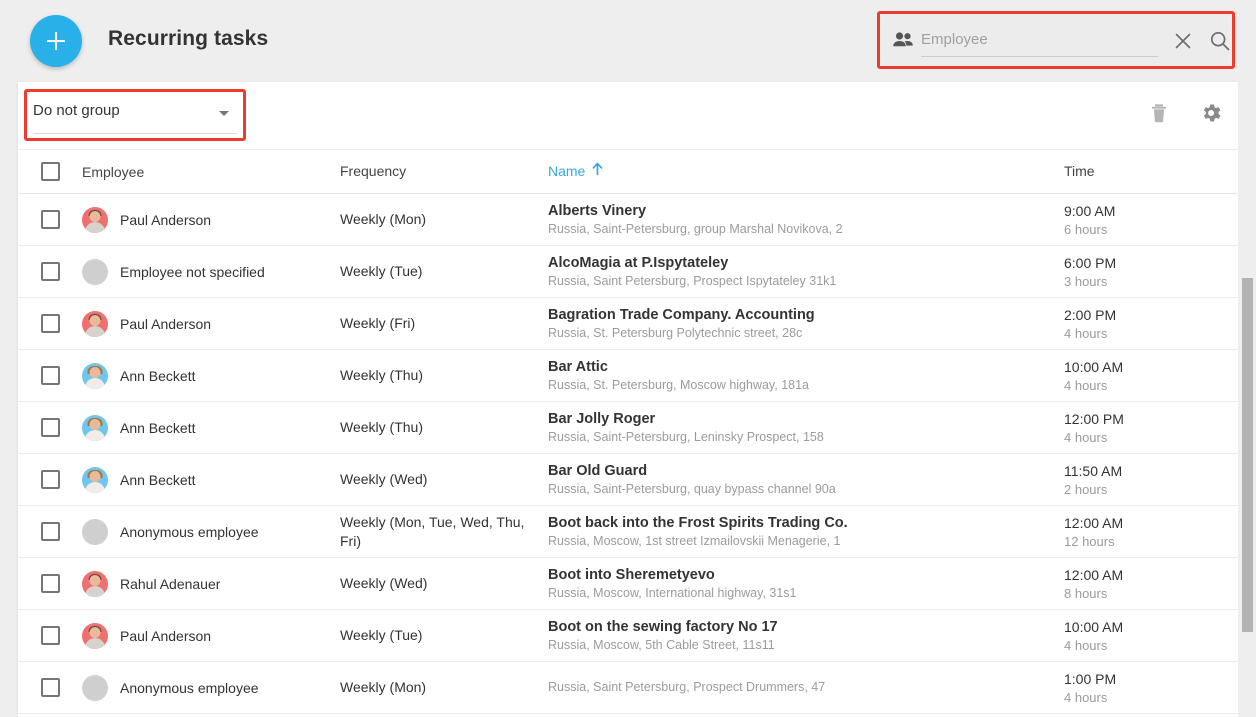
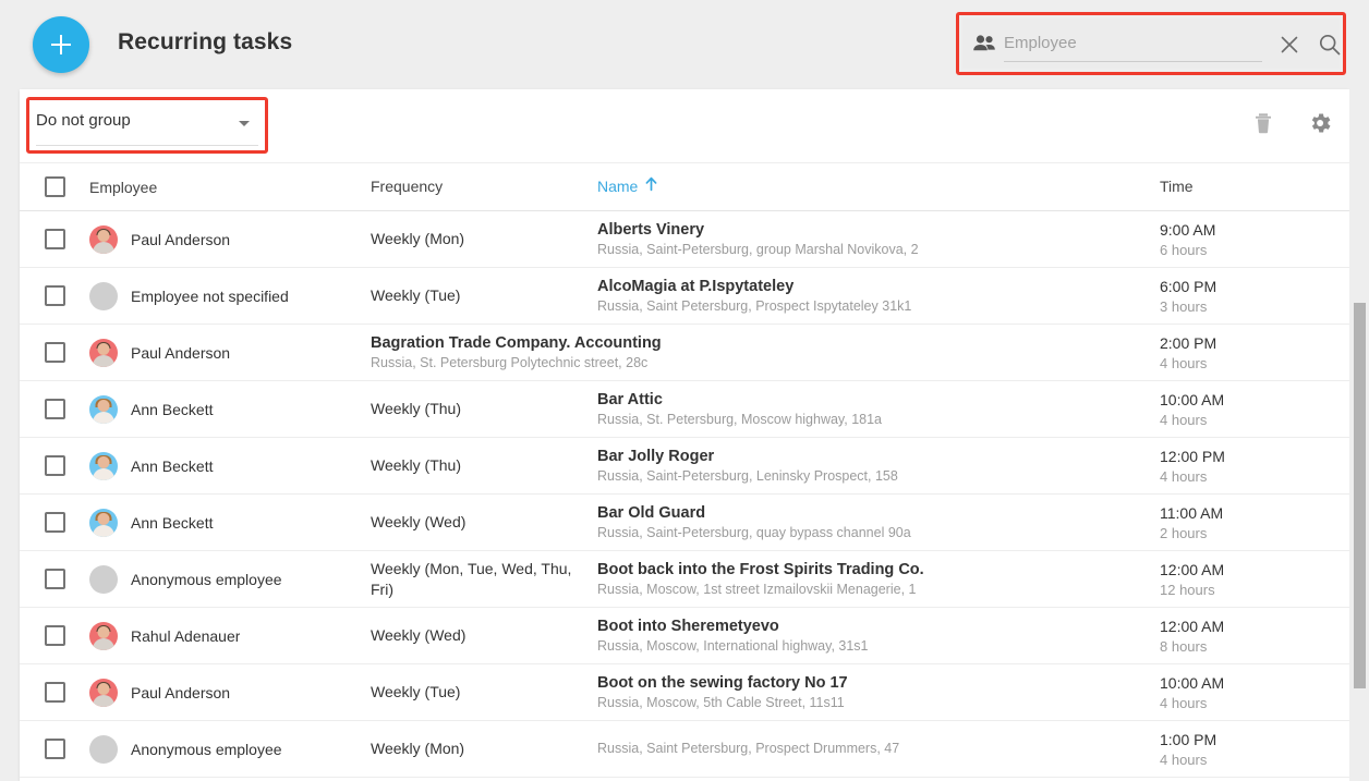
  Recurring tasks
  Employee
  Do not group
  Employee
  Frequency
  Name
  Time
  Paul Anderson
  Weekly (Mon)
  Alberts Vinery
  Russia, Saint-Petersburg, group Marshal Novikova, 2
  9:00 AM
  6 hours
  Employee not specified
  Weekly (Tue)
  AlcoMagia at P.Ispytateley
  Russia, Saint Petersburg, Prospect Ispytateley 31k1
  6:00 PM
  3 hours
  Paul Anderson
- Weekly (Fri)
  Bagration Trade Company. Accounting
  Russia, St. Petersburg Polytechnic street, 28c
  2:00 PM
  4 hours
  Ann Beckett
  Weekly (Thu)
  Bar Attic
  Russia, St. Petersburg, Moscow highway, 181a
  10:00 AM
  4 hours
  Ann Beckett
  Weekly (Thu)
  Bar Jolly Roger
  Russia, Saint-Petersburg, Leninsky Prospect, 158
  12:00 PM
  4 hours
  Ann Beckett
  Weekly (Wed)
  Bar Old Guard
  Russia, Saint-Petersburg, quay bypass channel 90a
- 11:50 AM
+ 11:00 AM
  2 hours
  Anonymous employee
  Weekly (Mon, Tue, Wed, Thu, Fri)
  Boot back into the Frost Spirits Trading Co.
  Russia, Moscow, 1st street Izmailovskii Menagerie, 1
  12:00 AM
  12 hours
  Rahul Adenauer
  Weekly (Wed)
  Boot into Sheremetyevo
  Russia, Moscow, International highway, 31s1
  12:00 AM
  8 hours
  Paul Anderson
  Weekly (Tue)
  Boot on the sewing factory No 17
  Russia, Moscow, 5th Cable Street, 11s11
  10:00 AM
  4 hours
  Anonymous employee
  Weekly (Mon)
  Russia, Saint Petersburg, Prospect Drummers, 47
  1:00 PM
  4 hours
